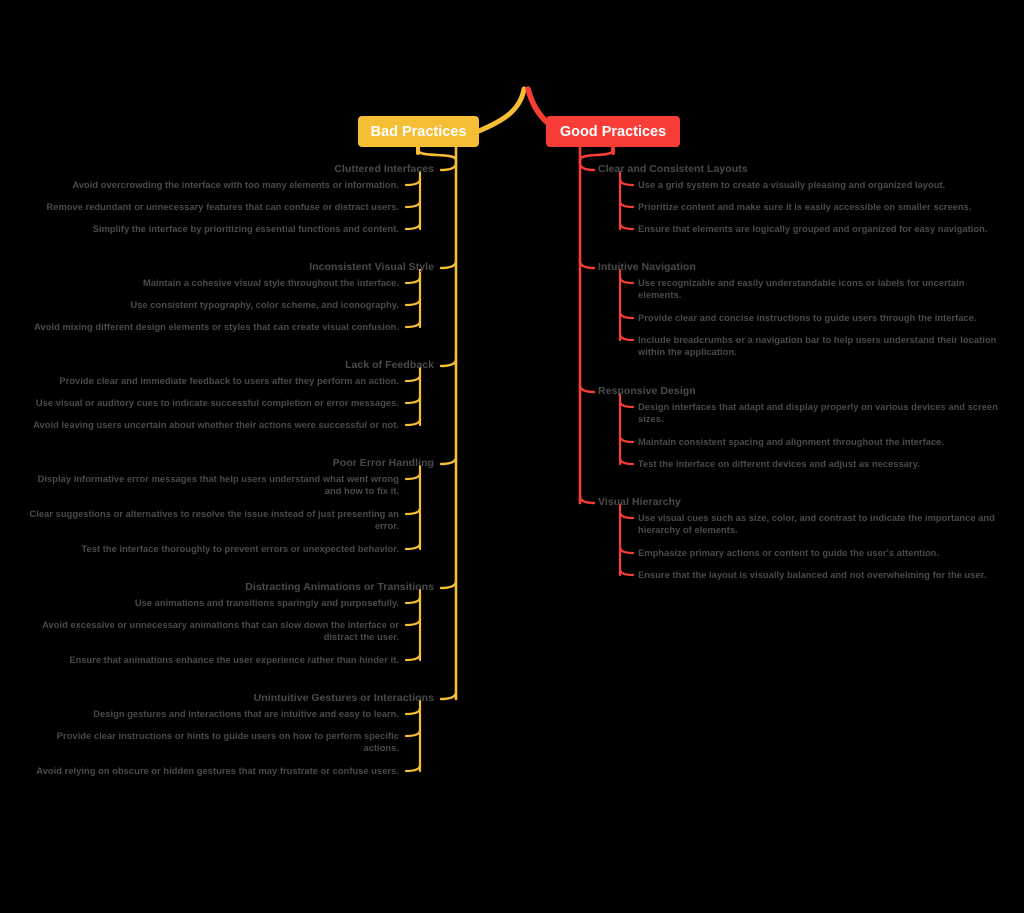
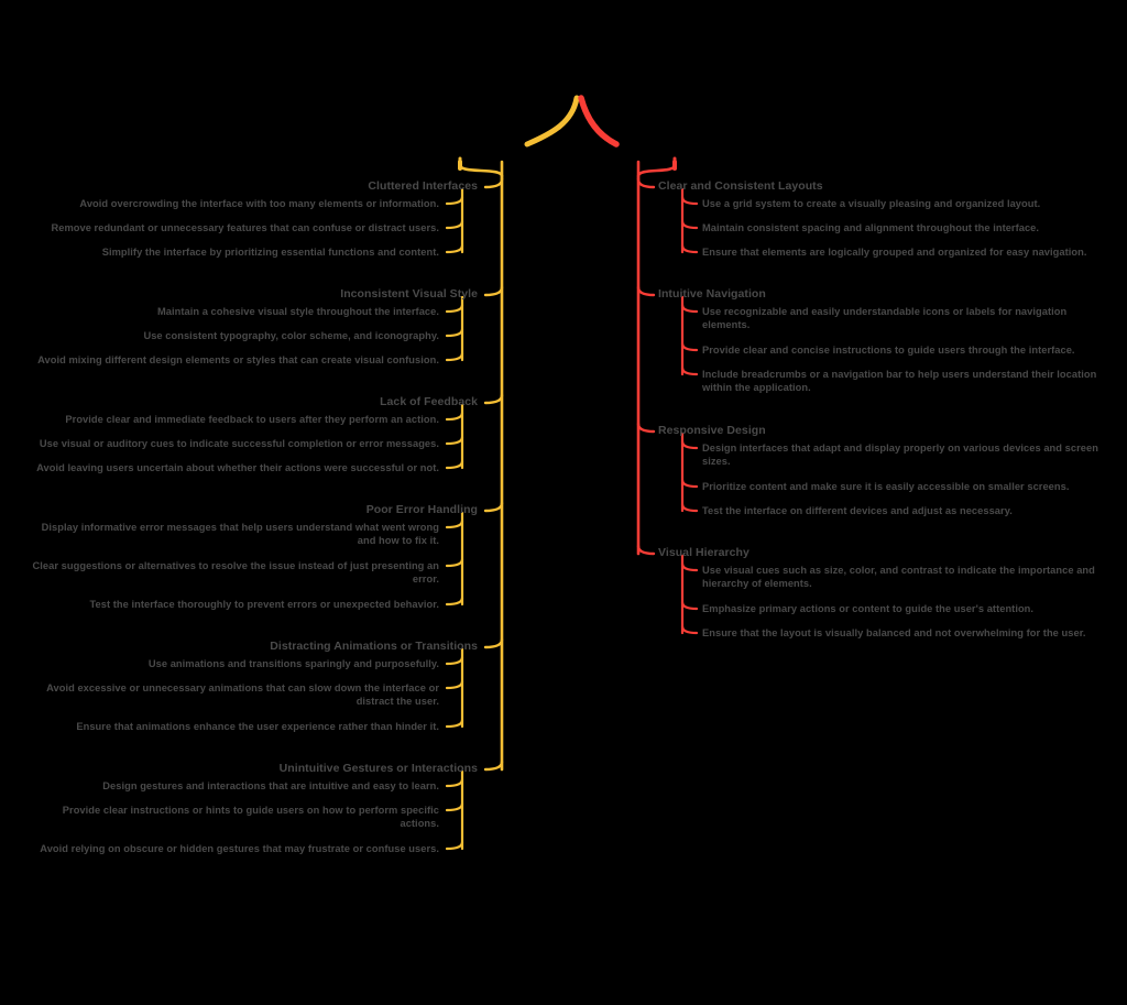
- Bad Practices
- Good Practices
  Cluttered Interfaces
  Avoid overcrowding the interface with too many elements or information.
  Remove redundant or unnecessary features that can confuse or distract users.
  Simplify the interface by prioritizing essential functions and content.
  Inconsistent Visual Style
  Maintain a cohesive visual style throughout the interface.
  Use consistent typography, color scheme, and iconography.
  Avoid mixing different design elements or styles that can create visual confusion.
  Lack of Feedback
  Provide clear and immediate feedback to users after they perform an action.
  Use visual or auditory cues to indicate successful completion or error messages.
  Avoid leaving users uncertain about whether their actions were successful or not.
  Poor Error Handling
  Display informative error messages that help users understand what went wrong and how to fix it.
  Clear suggestions or alternatives to resolve the issue instead of just presenting an error.
  Test the interface thoroughly to prevent errors or unexpected behavior.
  Distracting Animations or Transitions
  Use animations and transitions sparingly and purposefully.
  Avoid excessive or unnecessary animations that can slow down the interface or distract the user.
  Ensure that animations enhance the user experience rather than hinder it.
  Unintuitive Gestures or Interactions
  Design gestures and interactions that are intuitive and easy to learn.
  Provide clear instructions or hints to guide users on how to perform specific actions.
  Avoid relying on obscure or hidden gestures that may frustrate or confuse users.
  Clear and Consistent Layouts
  Use a grid system to create a visually pleasing and organized layout.
- Prioritize content and make sure it is easily accessible on smaller screens.
+ Maintain consistent spacing and alignment throughout the interface.
  Ensure that elements are logically grouped and organized for easy navigation.
  Intuitive Navigation
- Use recognizable and easily understandable icons or labels for uncertain elements.
+ Use recognizable and easily understandable icons or labels for navigation elements.
  Provide clear and concise instructions to guide users through the interface.
  Include breadcrumbs or a navigation bar to help users understand their location within the application.
  Responsive Design
  Design interfaces that adapt and display properly on various devices and screen sizes.
- Maintain consistent spacing and alignment throughout the interface.
+ Prioritize content and make sure it is easily accessible on smaller screens.
  Test the interface on different devices and adjust as necessary.
  Visual Hierarchy
  Use visual cues such as size, color, and contrast to indicate the importance and hierarchy of elements.
  Emphasize primary actions or content to guide the user's attention.
  Ensure that the layout is visually balanced and not overwhelming for the user.
